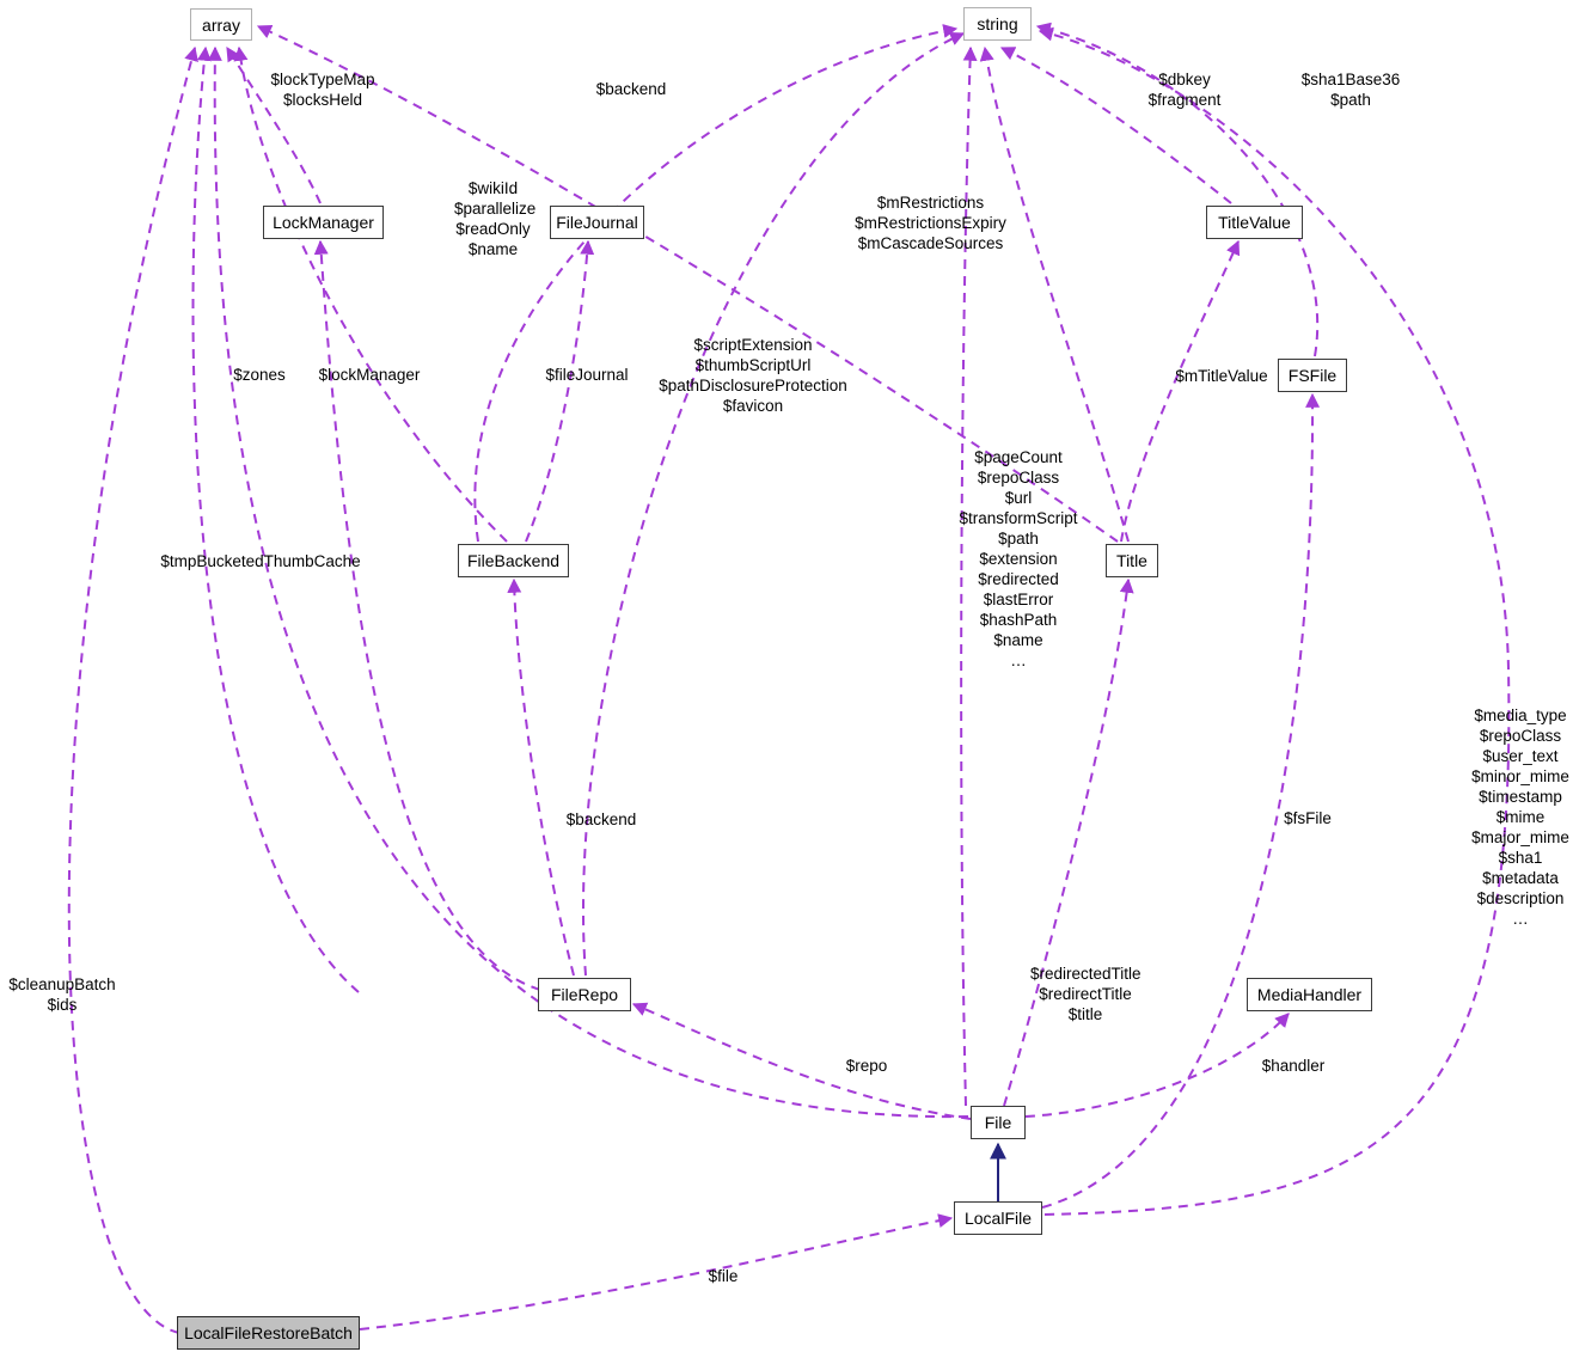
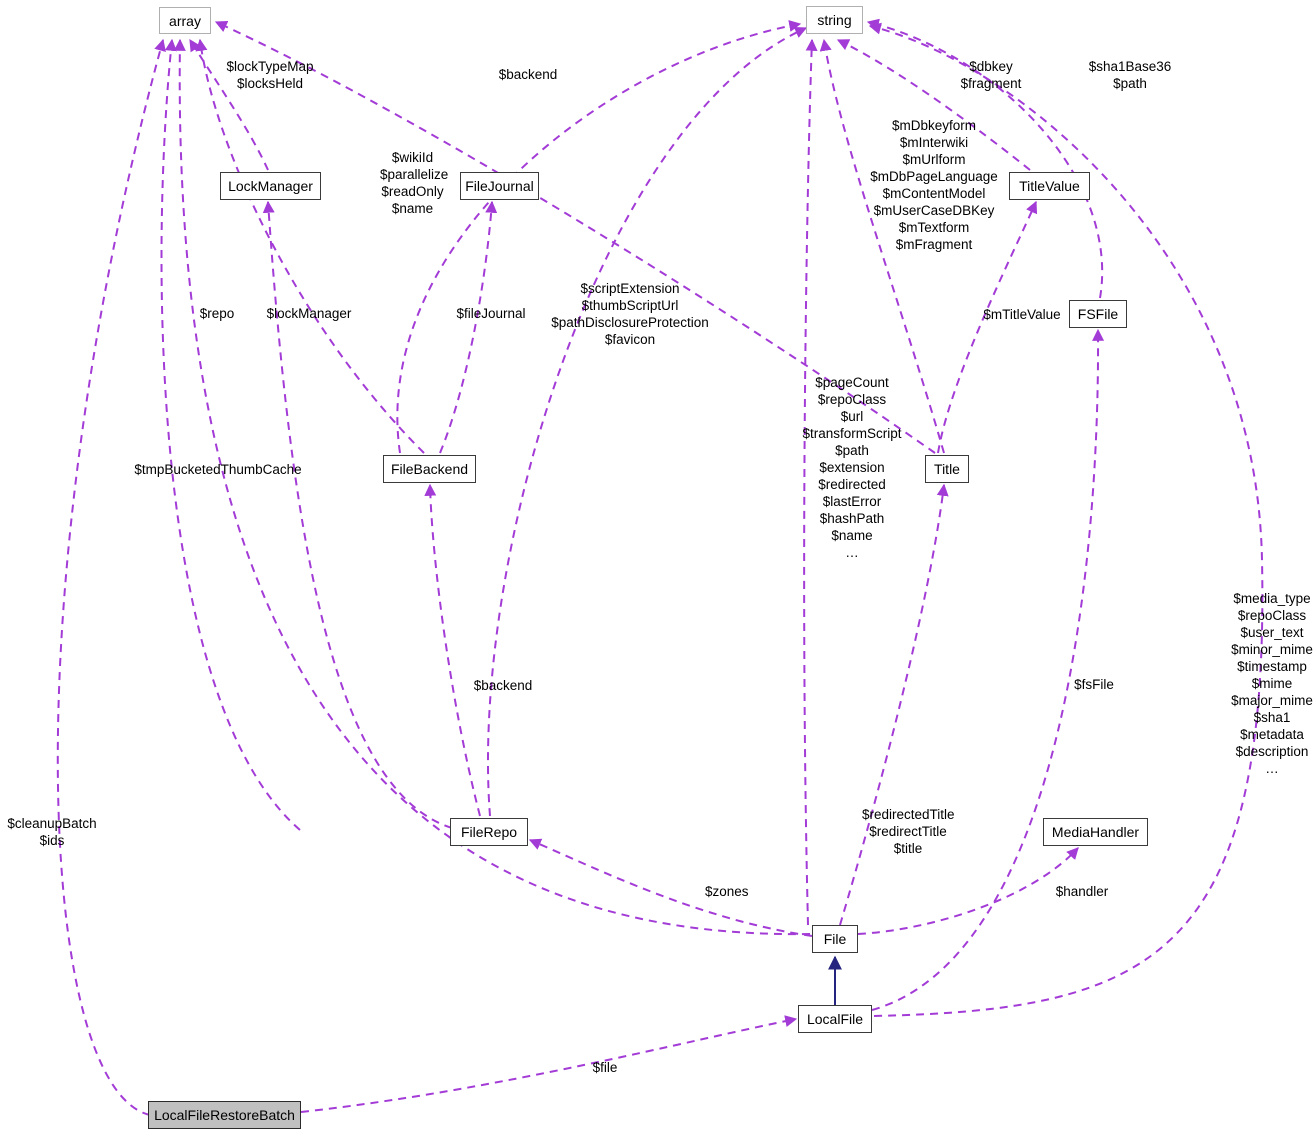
  array
  string
  LockManager
  FileJournal
  TitleValue
  FSFile
  FileBackend
  Title
  FileRepo
  MediaHandler
  File
  LocalFile
  LocalFileRestoreBatch
  $lockTypeMap
  $locksHeld
  $backend
  $dbkey
  $fragment
  $sha1Base36
  $path
+ $mDbkeyform
+ $mInterwiki
+ $mUrlform
+ $mDbPageLanguage
+ $mContentModel
+ $mUserCaseDBKey
+ $mTextform
+ $mFragment
  $wikiId
  $parallelize
  $readOnly
  $name
- $mRestrictions
- $mRestrictionsExpiry
- $mCascadeSources
- $zones
+ $repo
  $lockManager
  $fileJournal
  $scriptExtension
  $thumbScriptUrl
  $pathDisclosureProtection
  $favicon
  $mTitleValue
  $pageCount
  $repoClass
  $url
  $transformScript
  $path
  $extension
  $redirected
  $lastError
  $hashPath
  $name
  …
  $tmpBucketedThumbCache
  $media_type
  $repoClass
  $user_text
  $minor_mime
  $timestamp
  $mime
  $major_mime
  $sha1
  $metadata
  $description
  …
  $fsFile
  $backend
  $cleanupBatch
  $ids
  $redirectedTitle
  $redirectTitle
  $title
- $repo
+ $zones
  $handler
  $file
